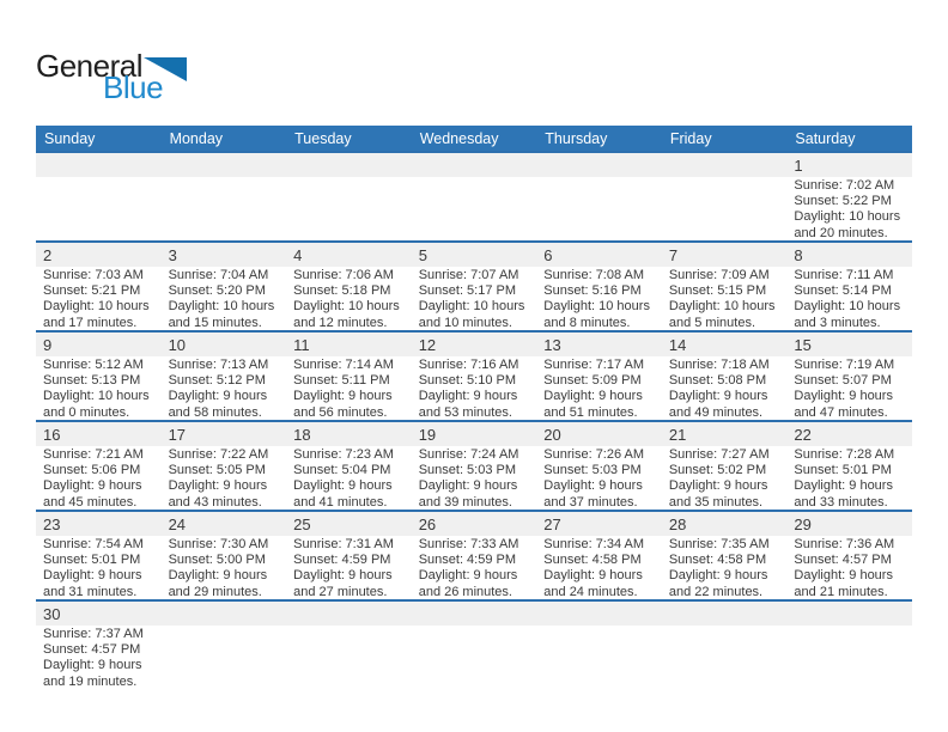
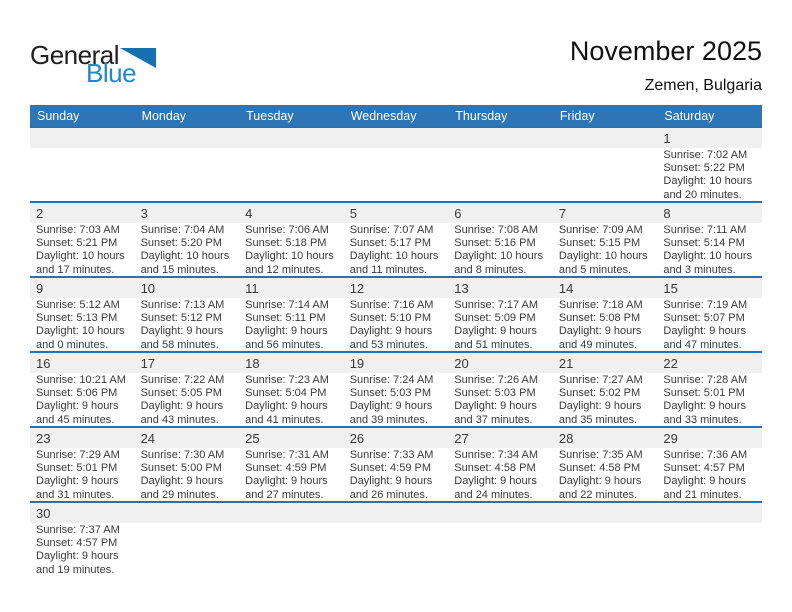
  General
  Blue
+ November 2025
+ Zemen, Bulgaria
  Sunday
  Monday
  Tuesday
  Wednesday
  Thursday
  Friday
  Saturday
  1
  Sunrise: 7:02 AM
  Sunset: 5:22 PM
  Daylight: 10 hours
  and 20 minutes.
  2
  3
  4
  5
  6
  7
  8
  Sunrise: 7:03 AM
  Sunset: 5:21 PM
  Daylight: 10 hours
  and 17 minutes.
  Sunrise: 7:04 AM
  Sunset: 5:20 PM
  Daylight: 10 hours
  and 15 minutes.
  Sunrise: 7:06 AM
  Sunset: 5:18 PM
  Daylight: 10 hours
  and 12 minutes.
  Sunrise: 7:07 AM
  Sunset: 5:17 PM
  Daylight: 10 hours
- and 10 minutes.
+ and 11 minutes.
  Sunrise: 7:08 AM
  Sunset: 5:16 PM
  Daylight: 10 hours
  and 8 minutes.
  Sunrise: 7:09 AM
  Sunset: 5:15 PM
  Daylight: 10 hours
  and 5 minutes.
  Sunrise: 7:11 AM
  Sunset: 5:14 PM
  Daylight: 10 hours
  and 3 minutes.
  9
  10
  11
  12
  13
  14
  15
  Sunrise: 5:12 AM
  Sunset: 5:13 PM
  Daylight: 10 hours
  and 0 minutes.
  Sunrise: 7:13 AM
  Sunset: 5:12 PM
  Daylight: 9 hours
  and 58 minutes.
  Sunrise: 7:14 AM
  Sunset: 5:11 PM
  Daylight: 9 hours
  and 56 minutes.
  Sunrise: 7:16 AM
  Sunset: 5:10 PM
  Daylight: 9 hours
  and 53 minutes.
  Sunrise: 7:17 AM
  Sunset: 5:09 PM
  Daylight: 9 hours
  and 51 minutes.
  Sunrise: 7:18 AM
  Sunset: 5:08 PM
  Daylight: 9 hours
  and 49 minutes.
  Sunrise: 7:19 AM
  Sunset: 5:07 PM
  Daylight: 9 hours
  and 47 minutes.
  16
  17
  18
  19
  20
  21
  22
- Sunrise: 7:21 AM
+ Sunrise: 10:21 AM
  Sunset: 5:06 PM
  Daylight: 9 hours
  and 45 minutes.
  Sunrise: 7:22 AM
  Sunset: 5:05 PM
  Daylight: 9 hours
  and 43 minutes.
  Sunrise: 7:23 AM
  Sunset: 5:04 PM
  Daylight: 9 hours
  and 41 minutes.
  Sunrise: 7:24 AM
  Sunset: 5:03 PM
  Daylight: 9 hours
  and 39 minutes.
  Sunrise: 7:26 AM
  Sunset: 5:03 PM
  Daylight: 9 hours
  and 37 minutes.
  Sunrise: 7:27 AM
  Sunset: 5:02 PM
  Daylight: 9 hours
  and 35 minutes.
  Sunrise: 7:28 AM
  Sunset: 5:01 PM
  Daylight: 9 hours
  and 33 minutes.
  23
  24
  25
  26
  27
  28
  29
- Sunrise: 7:54 AM
+ Sunrise: 7:29 AM
  Sunset: 5:01 PM
  Daylight: 9 hours
  and 31 minutes.
  Sunrise: 7:30 AM
  Sunset: 5:00 PM
  Daylight: 9 hours
  and 29 minutes.
  Sunrise: 7:31 AM
  Sunset: 4:59 PM
  Daylight: 9 hours
  and 27 minutes.
  Sunrise: 7:33 AM
  Sunset: 4:59 PM
  Daylight: 9 hours
  and 26 minutes.
  Sunrise: 7:34 AM
  Sunset: 4:58 PM
  Daylight: 9 hours
  and 24 minutes.
  Sunrise: 7:35 AM
  Sunset: 4:58 PM
  Daylight: 9 hours
  and 22 minutes.
  Sunrise: 7:36 AM
  Sunset: 4:57 PM
  Daylight: 9 hours
  and 21 minutes.
  30
  Sunrise: 7:37 AM
  Sunset: 4:57 PM
  Daylight: 9 hours
  and 19 minutes.
